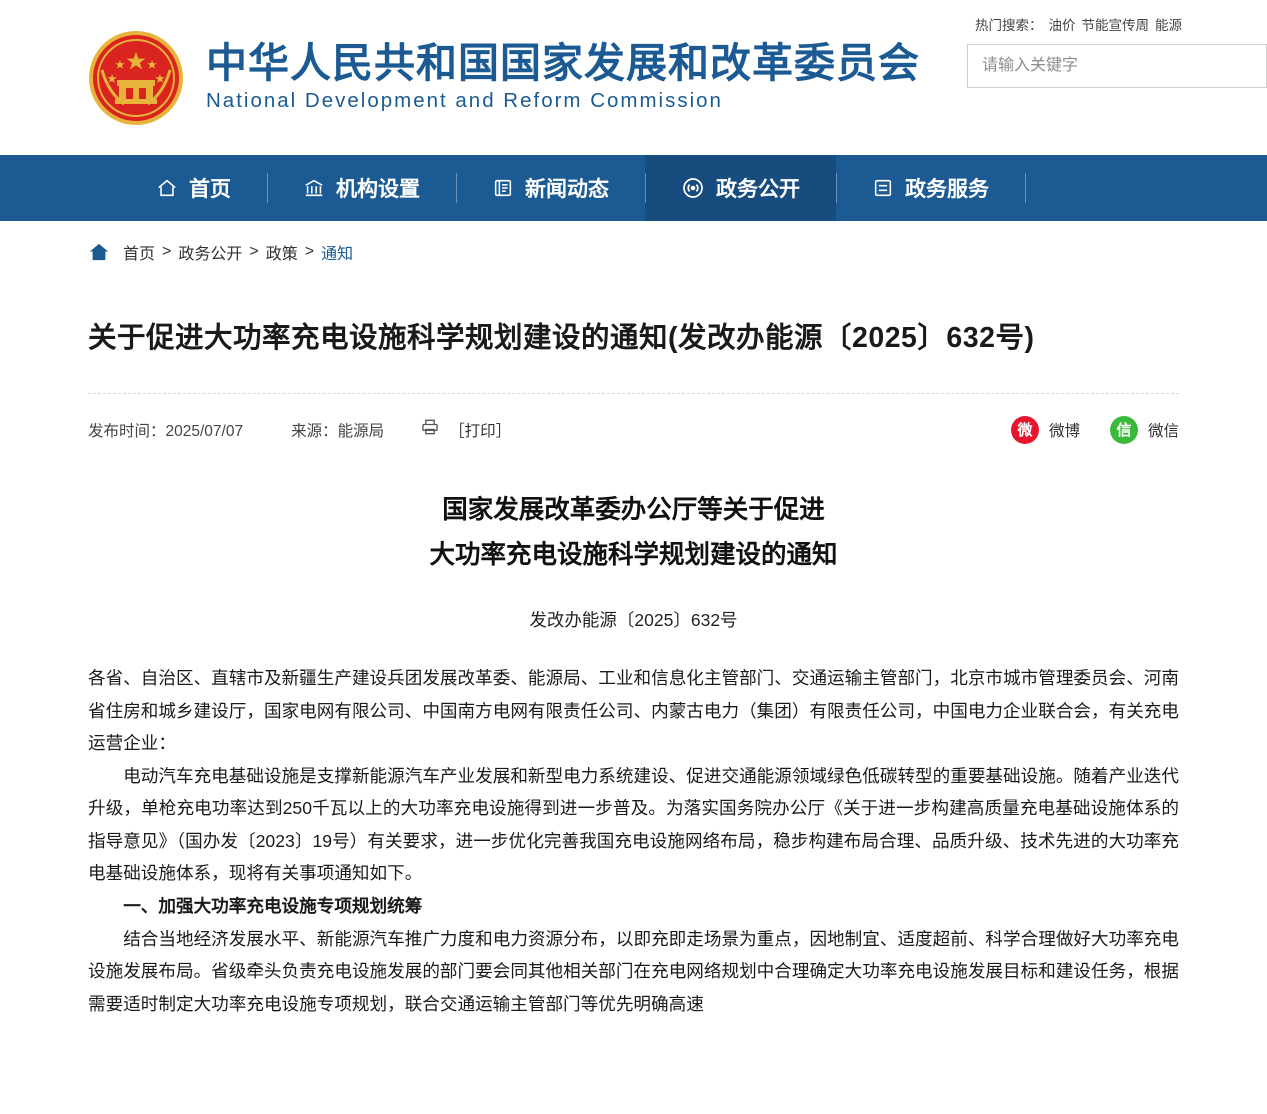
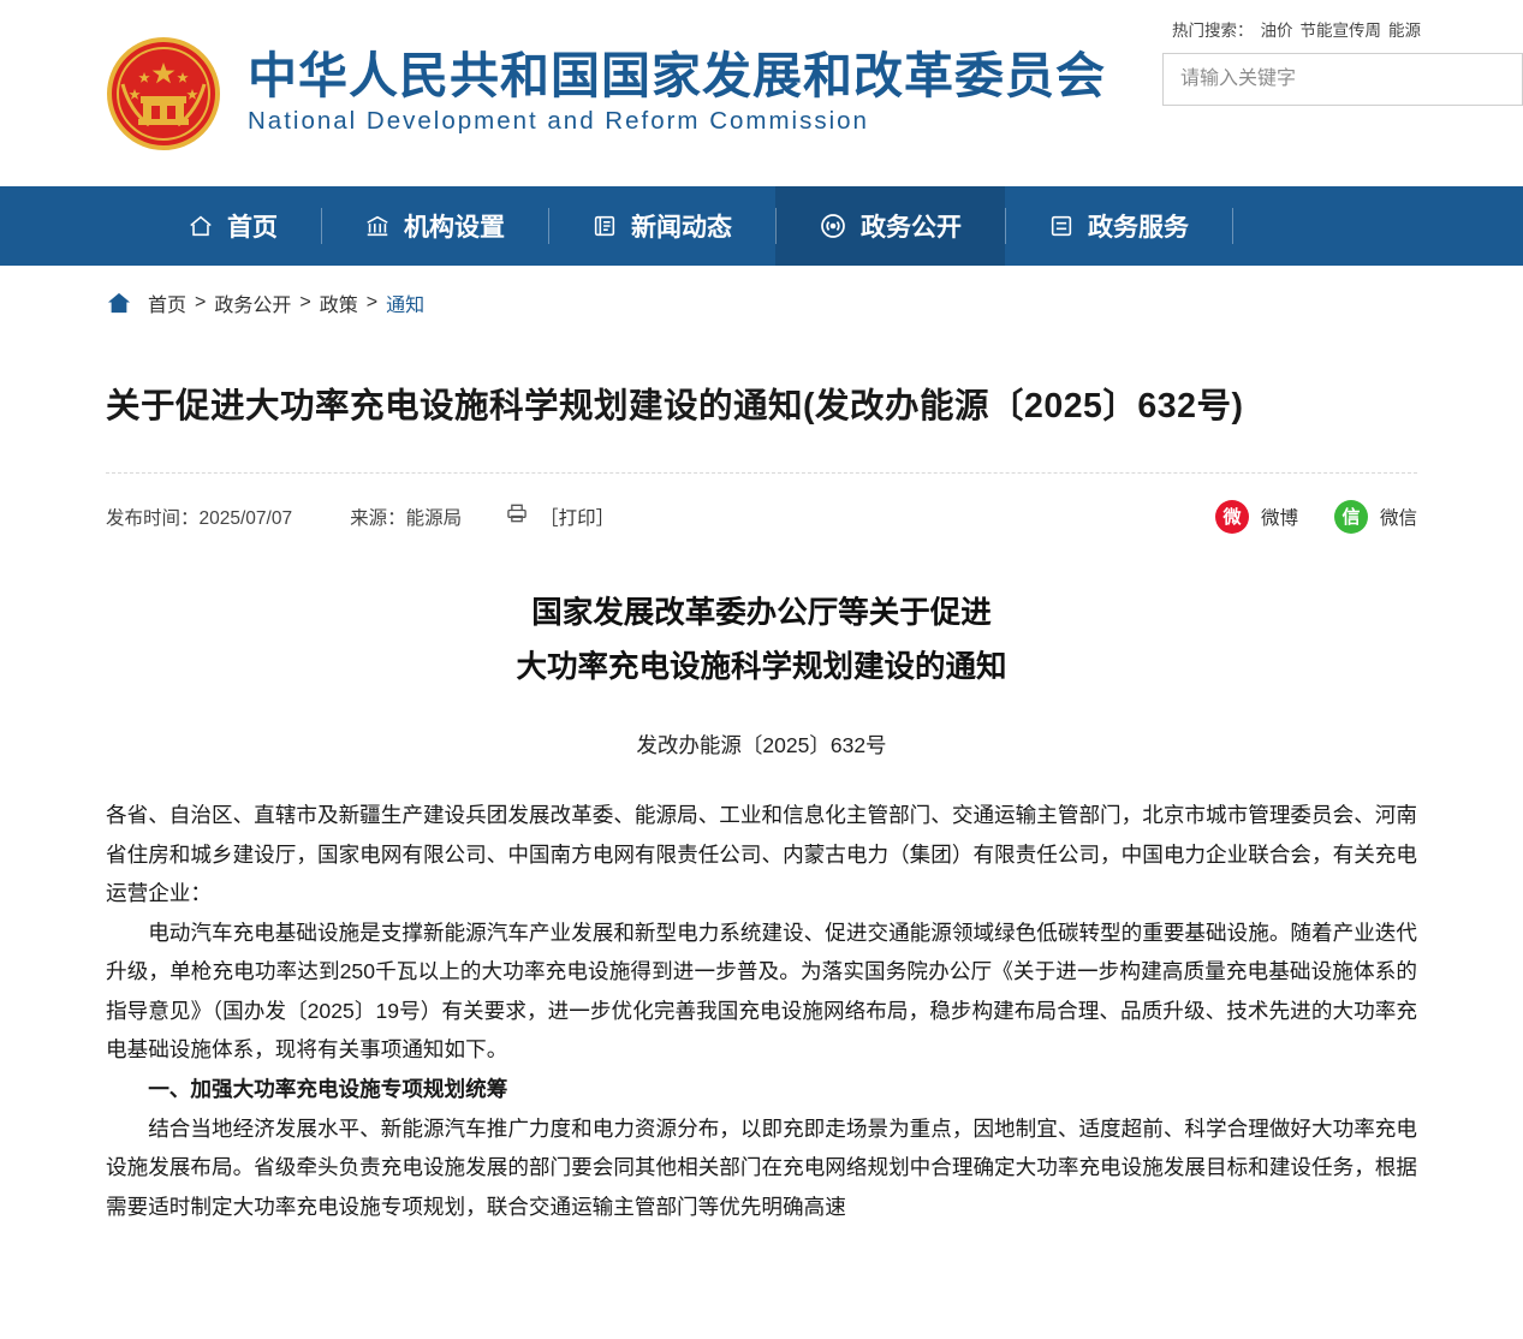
  中华人民共和国国家发展和改革委员会
  National Development and Reform Commission
  热门搜索： 油价 节能宣传周 能源
  请输入关键字
  首页
  机构设置
  新闻动态
  政务公开
  政务服务
  首页
  >
  政务公开
  >
  政策
  >
  通知
  关于促进大功率充电设施科学规划建设的通知(发改办能源〔2025〕632号)
  发布时间：2025/07/07
  来源：能源局
  ［打印］
  微
  微博
  信
  微信
  国家发展改革委办公厅等关于促进
  大功率充电设施科学规划建设的通知
  发改办能源〔2025〕632号
  各省、自治区、直辖市及新疆生产建设兵团发展改革委、能源局、工业和信息化主管部门、交通运输主管部门，北京市城市管理委员会、河南省住房和城乡建设厅，国家电网有限公司、中国南方电网有限责任公司、内蒙古电力（集团）有限责任公司，中国电力企业联合会，有关充电运营企业：
- 电动汽车充电基础设施是支撑新能源汽车产业发展和新型电力系统建设、促进交通能源领域绿色低碳转型的重要基础设施。随着产业迭代升级，单枪充电功率达到250千瓦以上的大功率充电设施得到进一步普及。为落实国务院办公厅《关于进一步构建高质量充电基础设施体系的指导意见》（国办发〔2023〕19号）有关要求，进一步优化完善我国充电设施网络布局，稳步构建布局合理、品质升级、技术先进的大功率充电基础设施体系，现将有关事项通知如下。
+ 电动汽车充电基础设施是支撑新能源汽车产业发展和新型电力系统建设、促进交通能源领域绿色低碳转型的重要基础设施。随着产业迭代升级，单枪充电功率达到250千瓦以上的大功率充电设施得到进一步普及。为落实国务院办公厅《关于进一步构建高质量充电基础设施体系的指导意见》（国办发〔2025〕19号）有关要求，进一步优化完善我国充电设施网络布局，稳步构建布局合理、品质升级、技术先进的大功率充电基础设施体系，现将有关事项通知如下。
  一、加强大功率充电设施专项规划统筹
  结合当地经济发展水平、新能源汽车推广力度和电力资源分布，以即充即走场景为重点，因地制宜、适度超前、科学合理做好大功率充电设施发展布局。省级牵头负责充电设施发展的部门要会同其他相关部门在充电网络规划中合理确定大功率充电设施发展目标和建设任务，根据需要适时制定大功率充电设施专项规划，联合交通运输主管部门等优先明确高速
